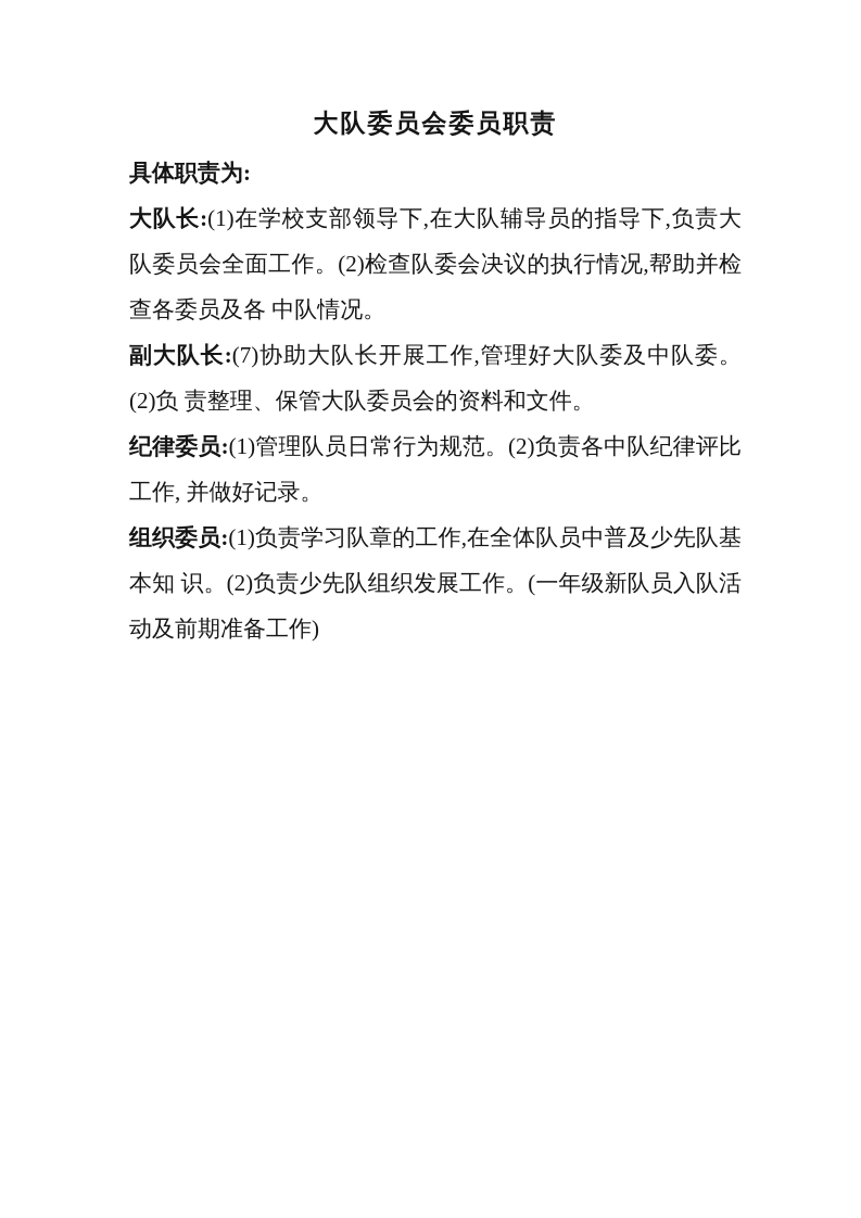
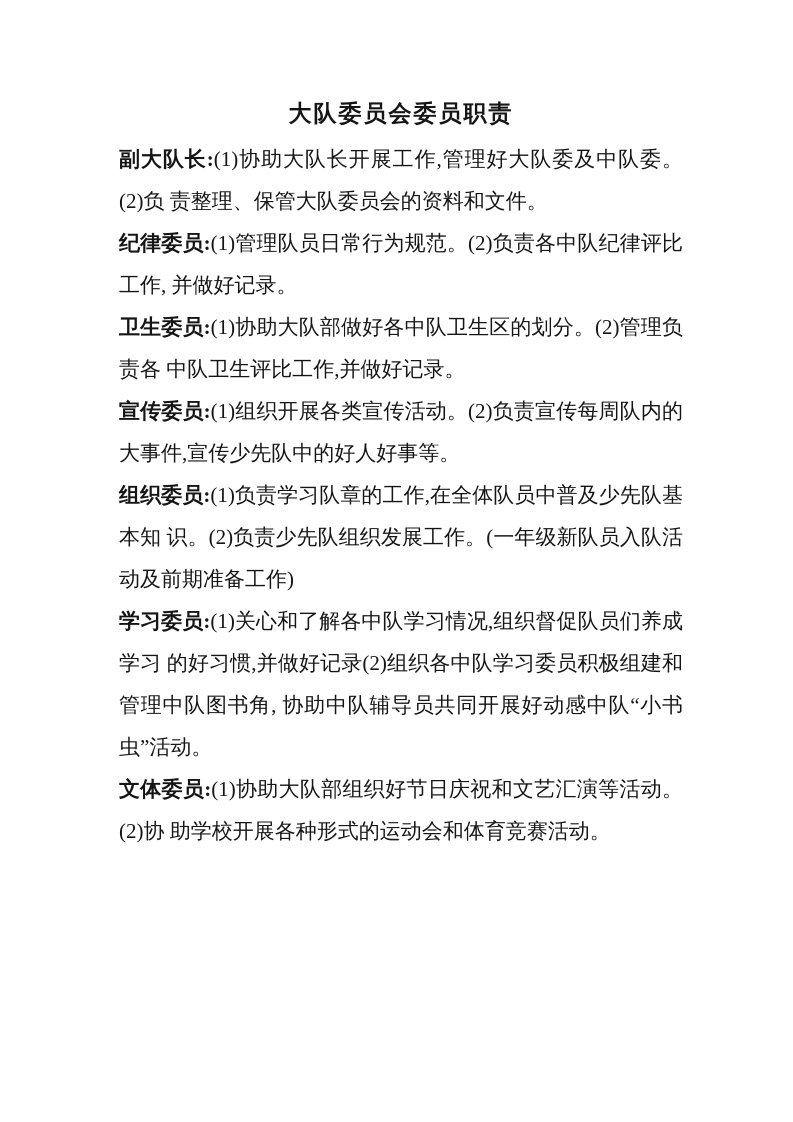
  大队委员会委员职责
- 具体职责为:
- 大队长:(1)在学校支部领导下,在大队辅导员的指导下,负责大队委员会全面工作。(2)检查队委会决议的执行情况,帮助并检查各委员及各 中队情况。
- 副大队长:(7)协助大队长开展工作,管理好大队委及中队委。(2)负 责整理、保管大队委员会的资料和文件。
+ 副大队长:(1)协助大队长开展工作,管理好大队委及中队委。(2)负 责整理、保管大队委员会的资料和文件。
  纪律委员:(1)管理队员日常行为规范。(2)负责各中队纪律评比工作, 并做好记录。
+ 卫生委员:(1)协助大队部做好各中队卫生区的划分。(2)管理负责各 中队卫生评比工作,并做好记录。
+ 宣传委员:(1)组织开展各类宣传活动。(2)负责宣传每周队内的大事件,宣传少先队中的好人好事等。
  组织委员:(1)负责学习队章的工作,在全体队员中普及少先队基本知 识。(2)负责少先队组织发展工作。(一年级新队员入队活动及前期准备工作)
+ 学习委员:(1)关心和了解各中队学习情况,组织督促队员们养成学习 的好习惯,并做好记录(2)组织各中队学习委员积极组建和管理中队图书角, 协助中队辅导员共同开展好动感中队“小书虫”活动。
+ 文体委员:(1)协助大队部组织好节日庆祝和文艺汇演等活动。(2)协 助学校开展各种形式的运动会和体育竞赛活动。
